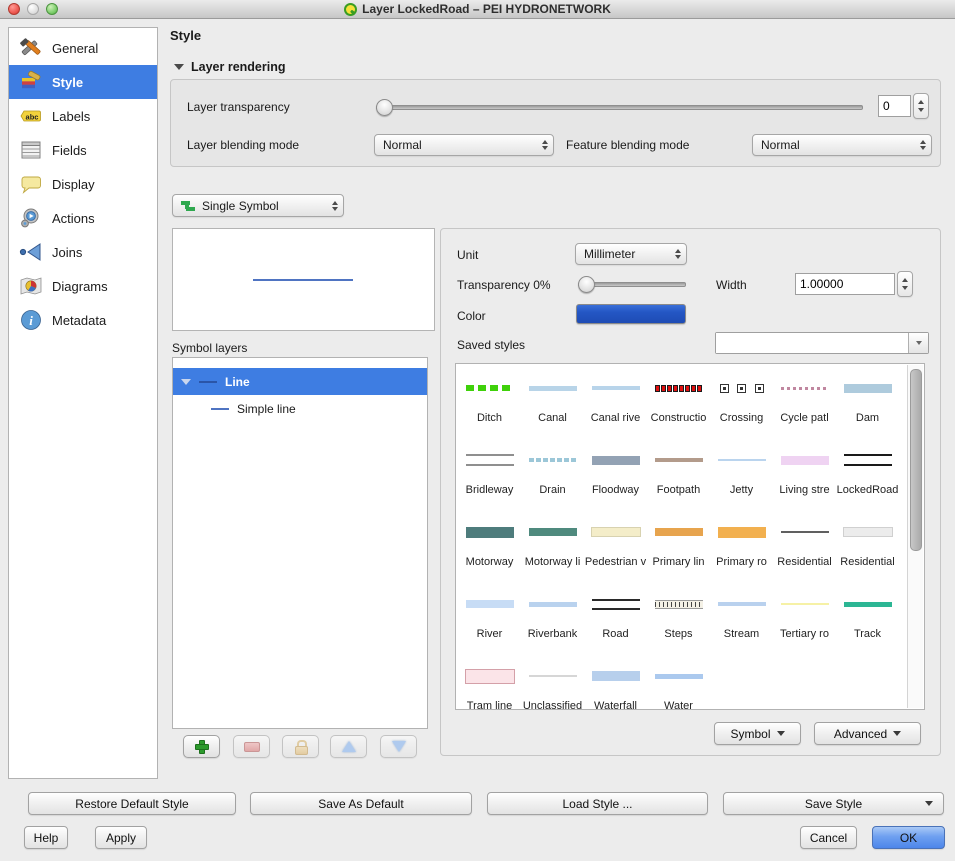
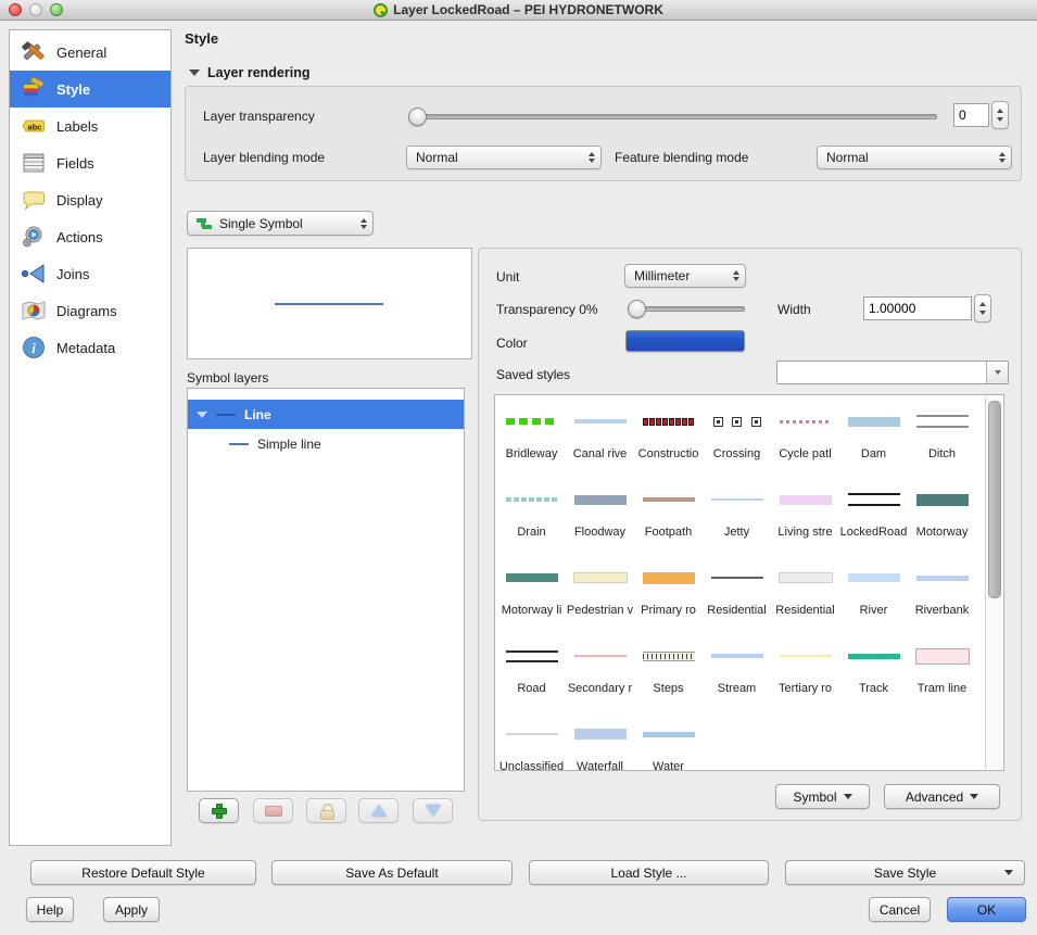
  Layer LockedRoad – PEI HYDRONETWORK
  General
  Style
  abc
  Labels
  Fields
  Display
  Actions
  Joins
  Diagrams
  i
  Metadata
  Style
  Layer rendering
  Layer transparency
  0
  Layer blending mode
  Normal
  Feature blending mode
  Normal
  Single Symbol
  Symbol layers
  Line
  Simple line
  Unit
  Millimeter
  Transparency 0%
  Width
  1.00000
  Color
  Saved styles
- Ditch
+ Bridleway
- Canal
  Canal rive
  Constructio
  Crossing
  Cycle patl
  Dam
- Bridleway
+ Ditch
  Drain
  Floodway
  Footpath
  Jetty
  Living stre
  LockedRoad
  Motorway
  Motorway li
  Pedestrian v
- Primary lin
  Primary ro
  Residential
  Residential
  River
  Riverbank
  Road
+ Secondary r
  Steps
  Stream
  Tertiary ro
  Track
  Tram line
  Unclassified
  Waterfall
  Water
  Symbol
  Advanced
  Restore Default Style
  Save As Default
  Load Style ...
  Save Style
  Help
  Apply
  Cancel
  OK
